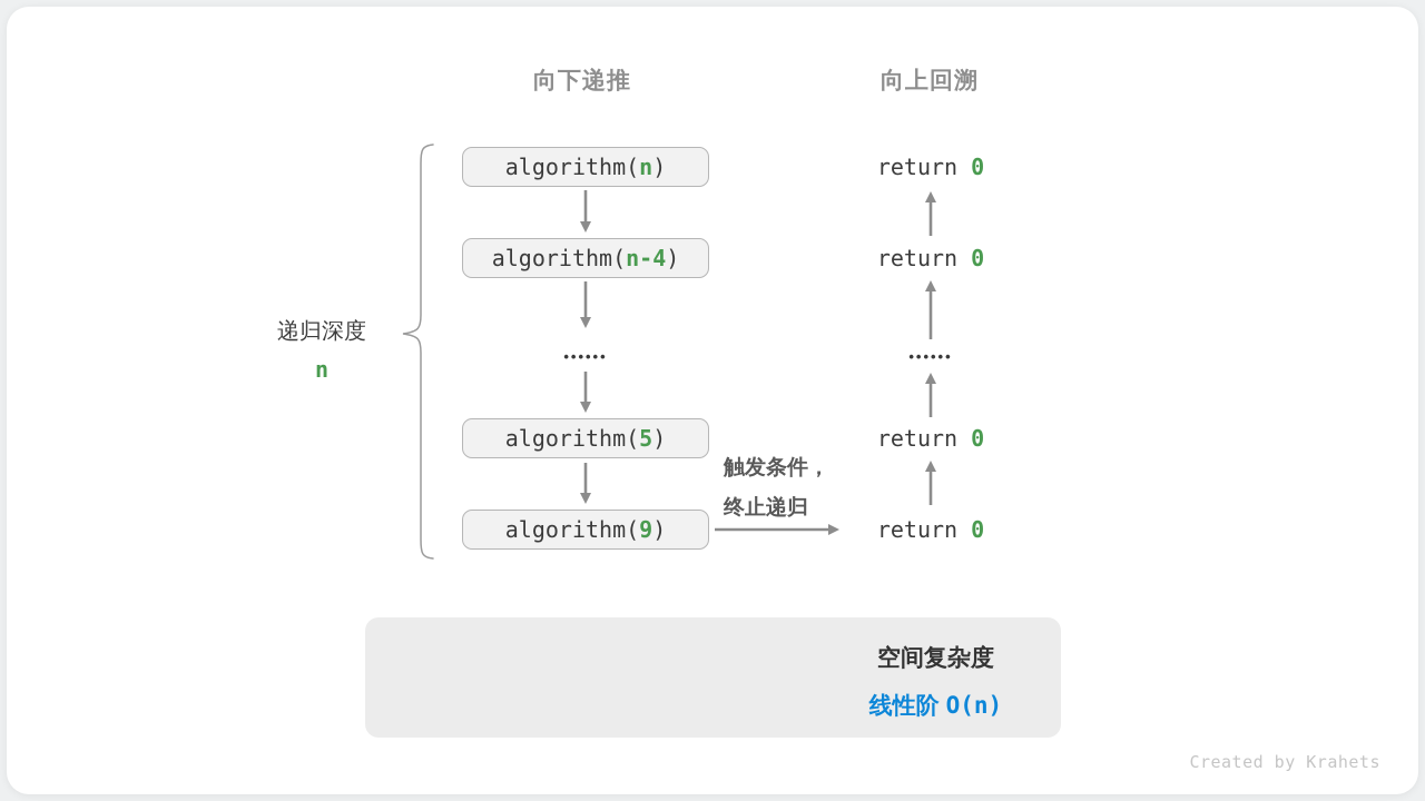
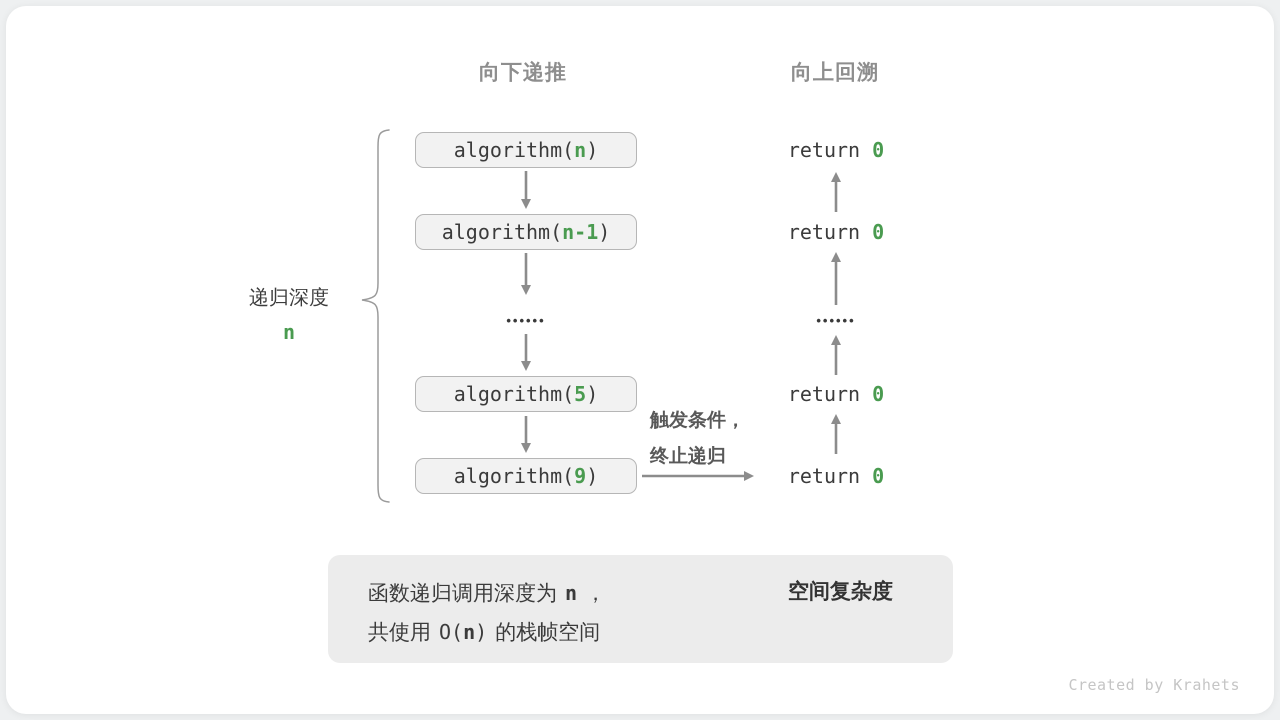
  向下递推
  向上回溯
  递归深度
  n
  algorithm(
  n
  )
  algorithm(
- n-4
+ n-1
  )
  ••••••
  algorithm(
  5
  )
  algorithm(
  9
  )
  return 0
  return 0
  ••••••
  return 0
  return 0
  触发条件，
  终止递归
+ 函数递归调用深度为 n ，
+ 共使用 O(n) 的栈帧空间
  空间复杂度
- 线性阶 O(n)
  Created by Krahets
